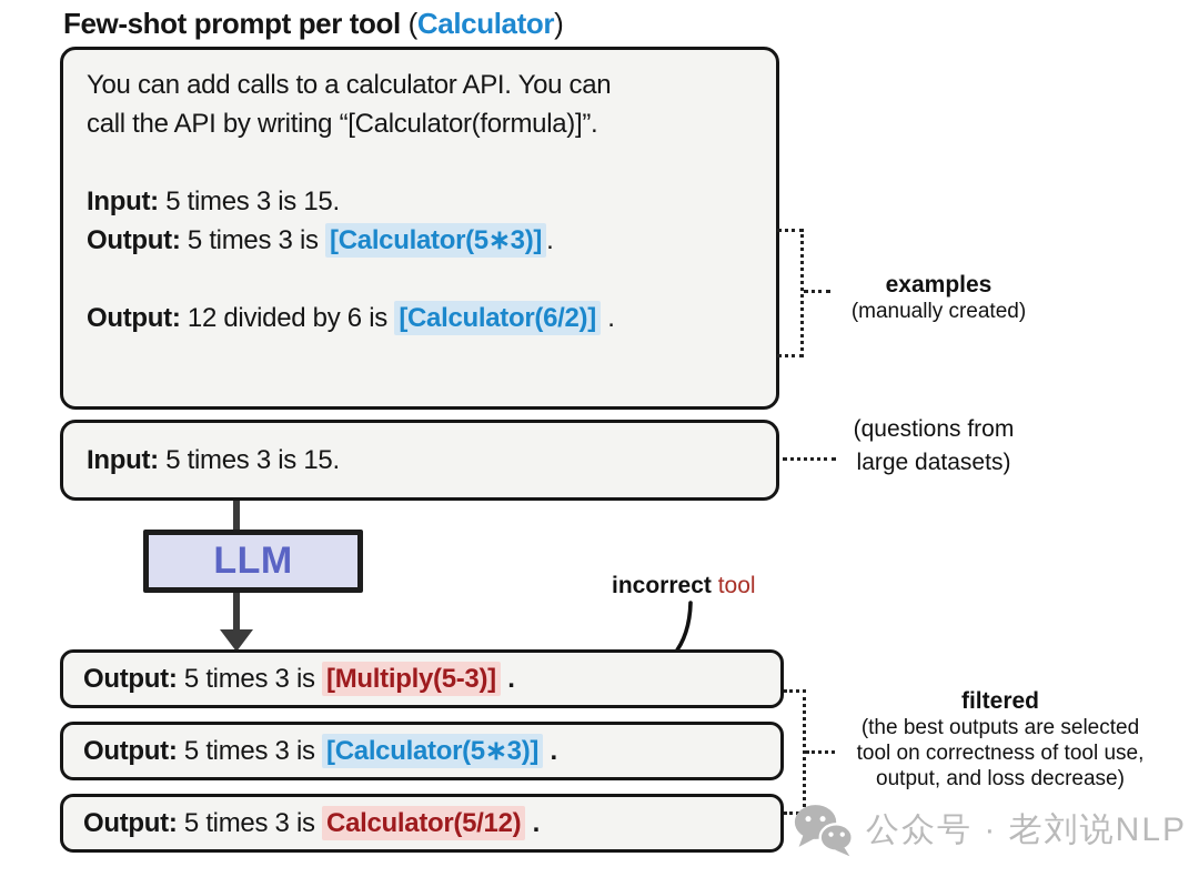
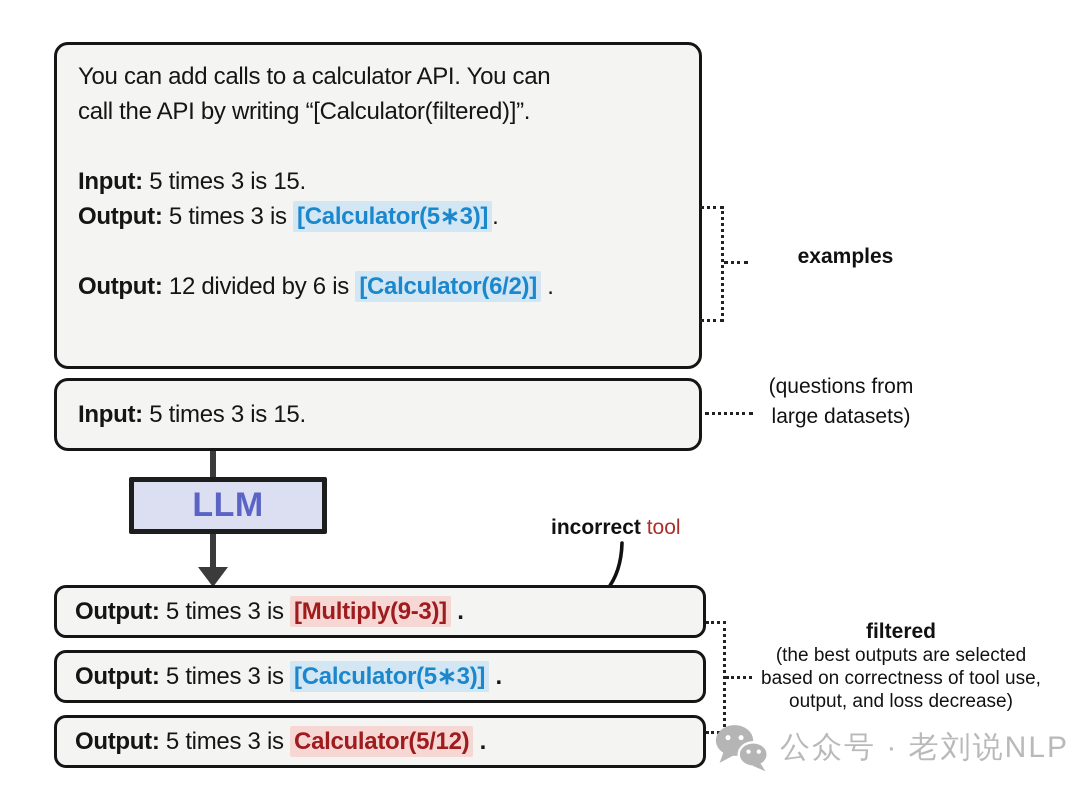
- Few-shot prompt per tool (Calculator)
  You can add calls to a calculator API. You can
- call the API by writing “[Calculator(formula)]”.
+ call the API by writing “[Calculator(filtered)]”.
  Input: 5 times 3 is 15.
  Output: 5 times 3 is [Calculator(5∗3)] .
  Output: 12 divided by 6 is [Calculator(6/2)] .
  examples
- (manually created)
  Input: 5 times 3 is 15.
  (questions from
  large datasets)
  LLM
  incorrect tool
- Output: 5 times 3 is [Multiply(5-3)] .
+ Output: 5 times 3 is [Multiply(9-3)] .
  Output: 5 times 3 is [Calculator(5∗3)] .
  Output: 5 times 3 is Calculator(5/12) .
  filtered
  (the best outputs are selected
- tool on correctness of tool use,
+ based on correctness of tool use,
  output, and loss decrease)
  公众号 · 老刘说NLP
